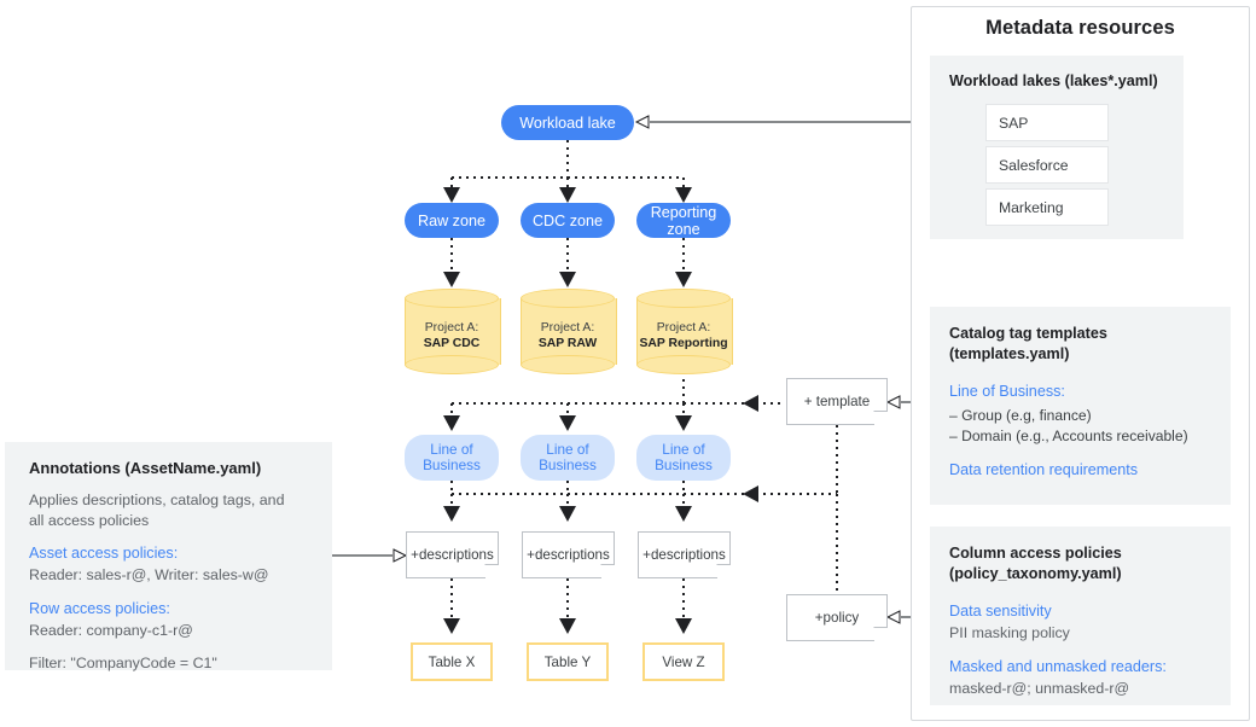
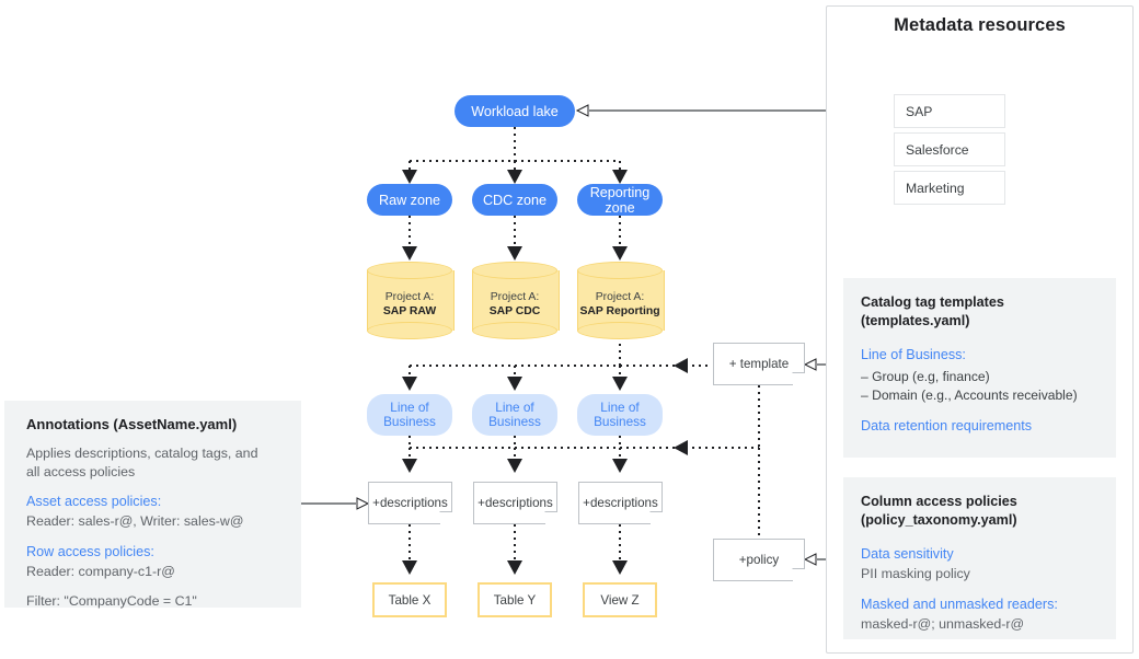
  Metadata resources
- Workload lakes (lakes*.yaml)
  SAP
  Salesforce
  Marketing
  Catalog tag templates
  (templates.yaml)
  Line of Business:
  – Group (e.g, finance)
  – Domain (e.g., Accounts receivable)
  Data retention requirements
  Column access policies
  (policy_taxonomy.yaml)
  Data sensitivity
  PII masking policy
  Masked and unmasked readers:
  masked-r@; unmasked-r@
  Annotations (AssetName.yaml)
  Applies descriptions, catalog tags, and
  all access policies
  Asset access policies:
  Reader: sales-r@, Writer: sales-w@
  Row access policies:
  Reader: company-c1-r@
  Filter: "CompanyCode = C1"
  Workload lake
  Raw zone
  CDC zone
  Reporting zone
  Project A:
- SAP CDC
+ SAP RAW
  Project A:
- SAP RAW
+ SAP CDC
  Project A:
  SAP Reporting
  Line of
  Business
  Line of
  Business
  Line of
  Business
  +descriptions
  +descriptions
  +descriptions
  + template
  +policy
  Table X
  Table Y
  View Z
